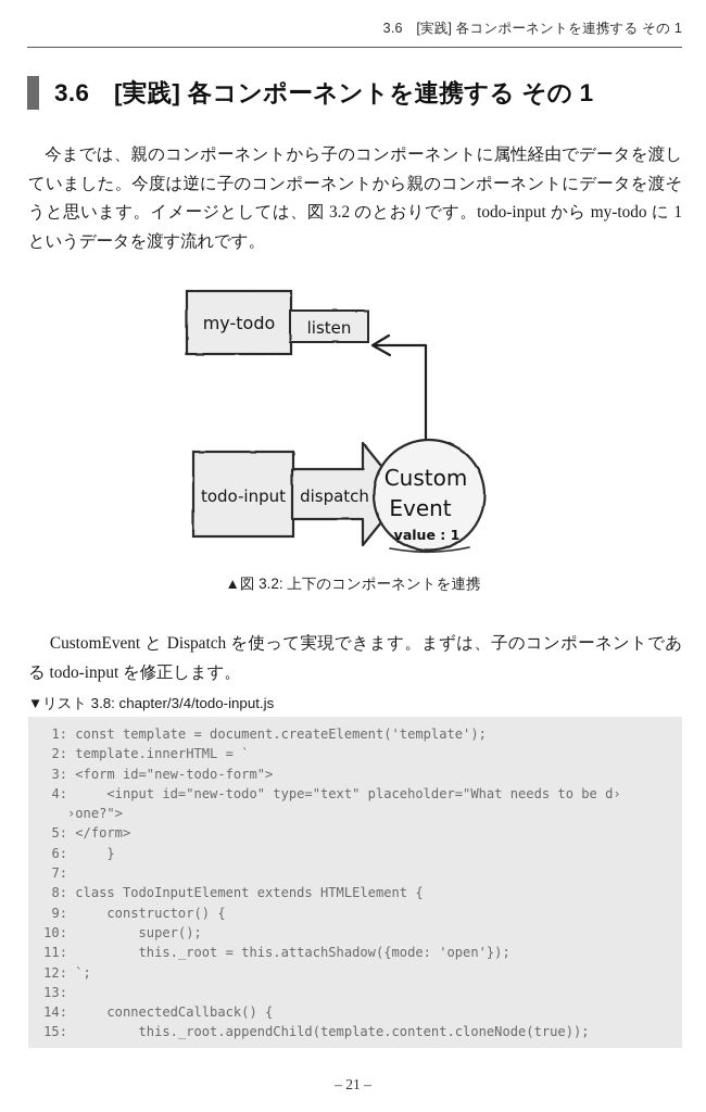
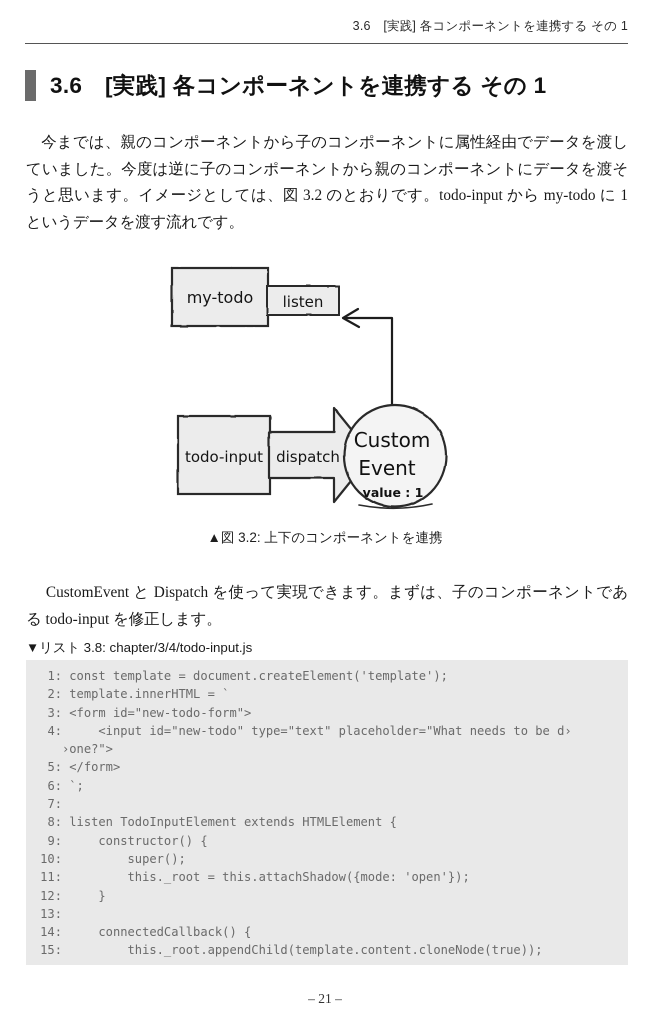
  3.6 [実践] 各コンポーネントを連携する その 1
  3.6 [実践] 各コンポーネントを連携する その 1
  今までは、親のコンポーネントから子のコンポーネントに属性経由でデータを渡していました。今度は逆に子のコンポーネントから親のコンポーネントにデータを渡そうと思います。イメージとしては、図 3.2 のとおりです。todo-input から my-todo に 1 というデータを渡す流れです。
  my-todo
  listen
  todo-input
  dispatch
  Custom
  Event
  value : 1
  ▲図 3.2: 上下のコンポーネントを連携
  CustomEvent と Dispatch を使って実現できます。まずは、子のコンポーネントである todo-input を修正します。
  ▼リスト 3.8: chapter/3/4/todo-input.js
  1: const template = document.createElement('template');
  2: template.innerHTML = `
  3: <form id="new-todo-form">
  4: <input id="new-todo" type="text" placeholder="What needs to be d›
  ›one?">
  5: </form>
- 6: }
+ 6: `;
  7:
- 8: class TodoInputElement extends HTMLElement {
+ 8: listen TodoInputElement extends HTMLElement {
  9: constructor() {
  10: super();
  11: this._root = this.attachShadow({mode: 'open'});
- 12: `;
+ 12: }
  13:
  14: connectedCallback() {
  15: this._root.appendChild(template.content.cloneNode(true));
  – 21 –
